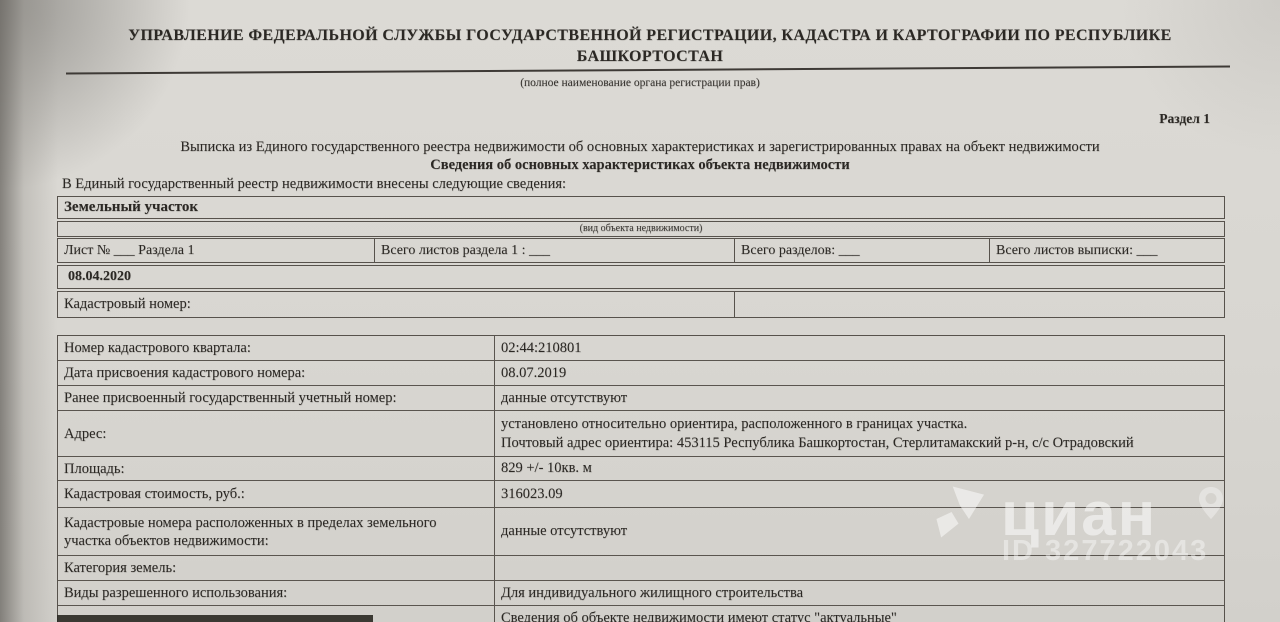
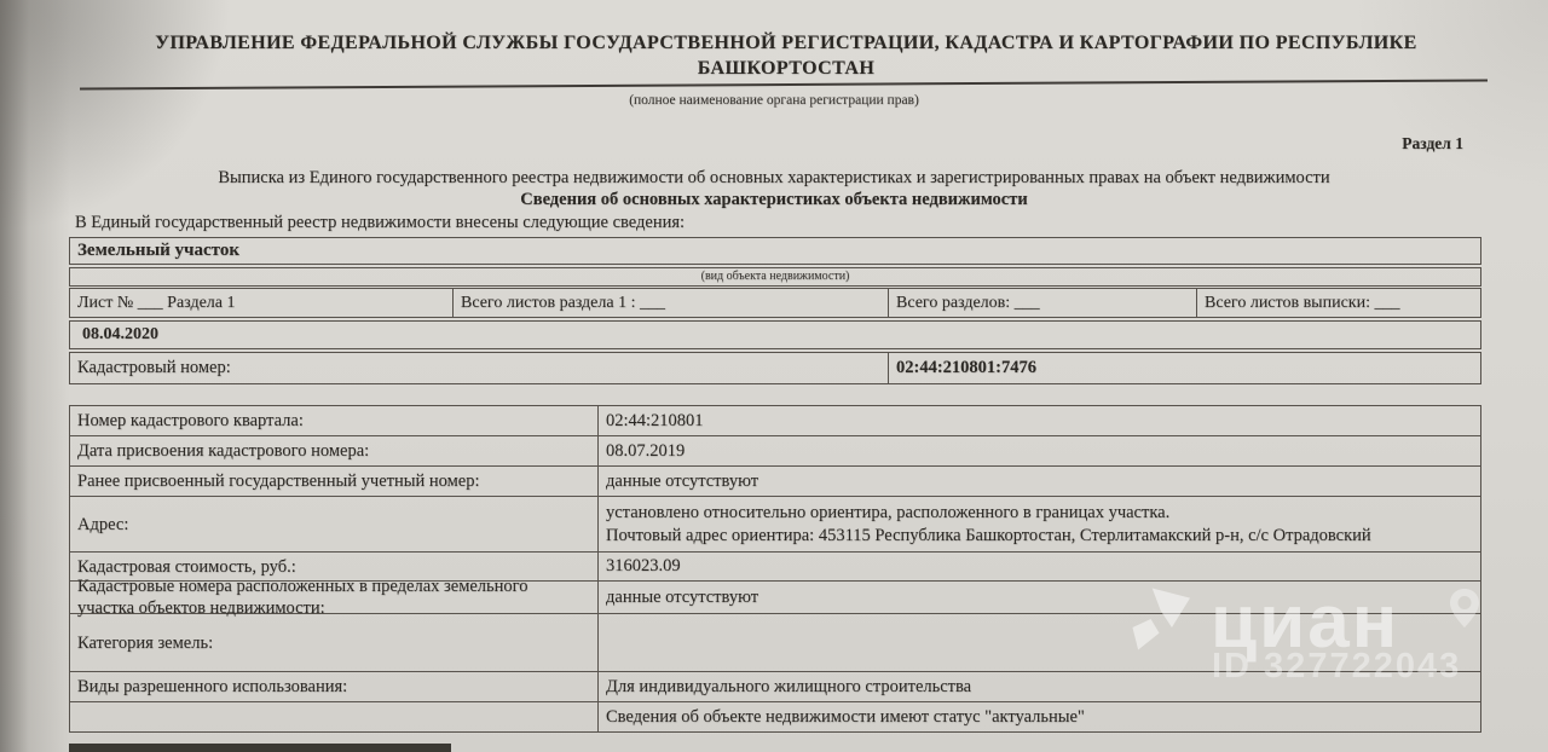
  УПРАВЛЕНИЕ ФЕДЕРАЛЬНОЙ СЛУЖБЫ ГОСУДАРСТВЕННОЙ РЕГИСТРАЦИИ, КАДАСТРА И КАРТОГРАФИИ ПО РЕСПУБЛИКЕ
  БАШКОРТОСТАН
  (полное наименование органа регистрации прав)
  Раздел 1
  Выписка из Единого государственного реестра недвижимости об основных характеристиках и зарегистрированных правах на объект недвижимости
  Сведения об основных характеристиках объекта недвижимости
  В Единый государственный реестр недвижимости внесены следующие сведения:
  Земельный участок
  (вид объекта недвижимости)
  Лист № ___ Раздела 1
  Всего листов раздела 1 : ___
  Всего разделов: ___
  Всего листов выписки: ___
  08.04.2020
  Кадастровый номер:
+ 02:44:210801:7476
  Номер кадастрового квартала:
  02:44:210801
  Дата присвоения кадастрового номера:
  08.07.2019
  Ранее присвоенный государственный учетный номер:
  данные отсутствуют
  Адрес:
  установлено относительно ориентира, расположенного в границах участка.
  Почтовый адрес ориентира: 453115 Республика Башкортостан, Стерлитамакский р-н, с/с Отрадовский
- Площадь:
- 829 +/- 10кв. м
  Кадастровая стоимость, руб.:
  316023.09
  Кадастровые номера расположенных в пределах земельного участка объектов недвижимости:
  данные отсутствуют
  Категория земель:
  Виды разрешенного использования:
  Для индивидуального жилищного строительства
  Сведения об объекте недвижимости имеют статус "актуальные"
  циан
  ID 327722043
